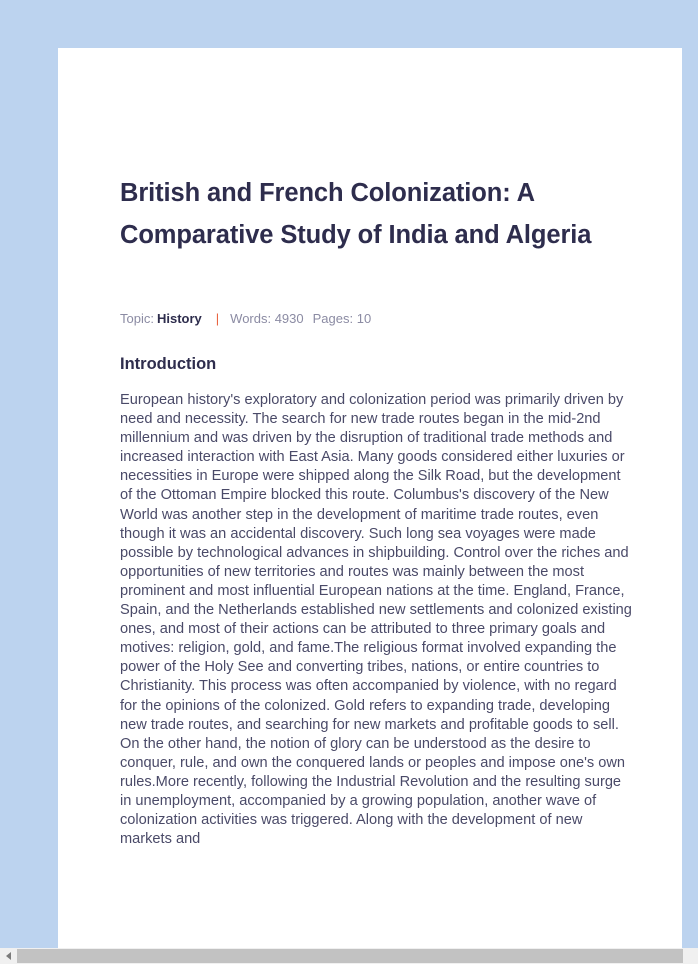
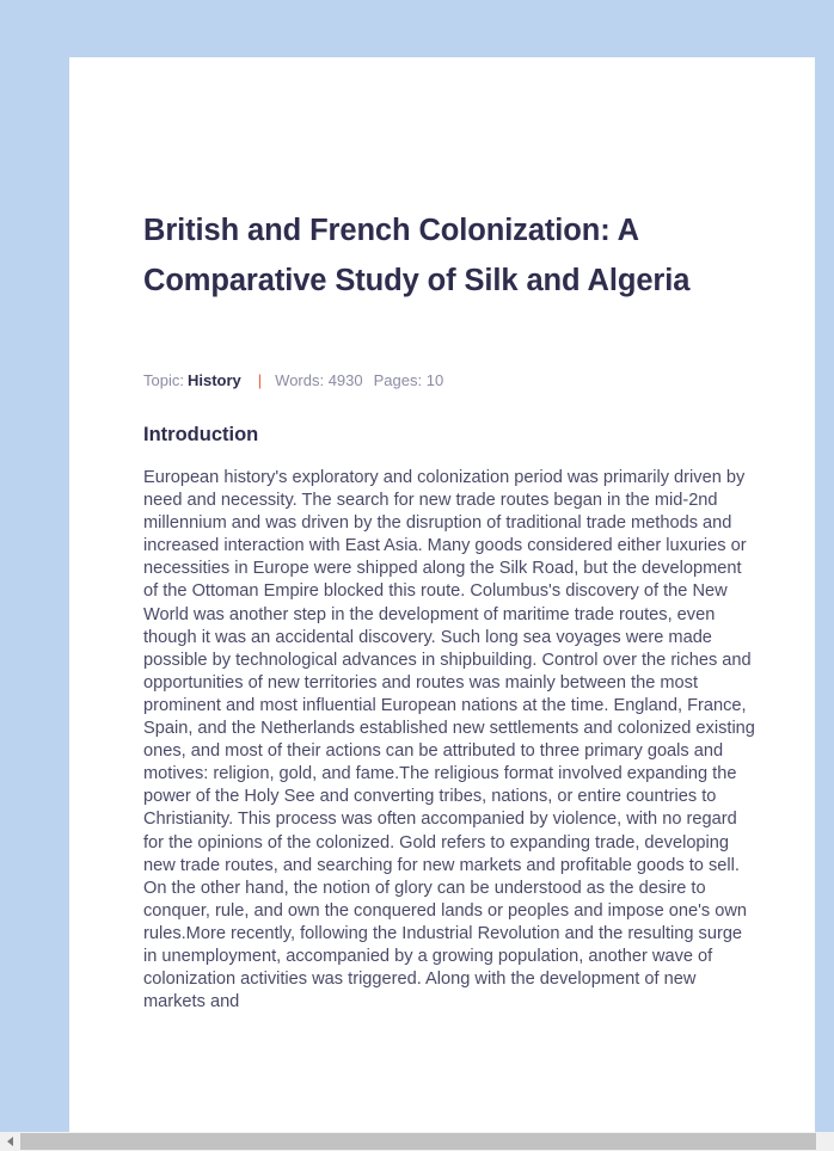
- British and French Colonization: A Comparative Study of India and Algeria
+ British and French Colonization: A Comparative Study of Silk and Algeria
  Topic: History | Words: 4930 Pages: 10
  Introduction
  European history's exploratory and colonization period was primarily driven by need and necessity. The search for new trade routes began in the mid-2nd millennium and was driven by the disruption of traditional trade methods and increased interaction with East Asia. Many goods considered either luxuries or necessities in Europe were shipped along the Silk Road, but the development of the Ottoman Empire blocked this route. Columbus's discovery of the New World was another step in the development of maritime trade routes, even though it was an accidental discovery. Such long sea voyages were made possible by technological advances in shipbuilding. Control over the riches and opportunities of new territories and routes was mainly between the most prominent and most influential European nations at the time. England, France, Spain, and the Netherlands established new settlements and colonized existing ones, and most of their actions can be attributed to three primary goals and motives: religion, gold, and fame.The religious format involved expanding the power of the Holy See and converting tribes, nations, or entire countries to Christianity. This process was often accompanied by violence, with no regard for the opinions of the colonized. Gold refers to expanding trade, developing new trade routes, and searching for new markets and profitable goods to sell. On the other hand, the notion of glory can be understood as the desire to conquer, rule, and own the conquered lands or peoples and impose one's own rules.More recently, following the Industrial Revolution and the resulting surge in unemployment, accompanied by a growing population, another wave of colonization activities was triggered. Along with the development of new markets and
